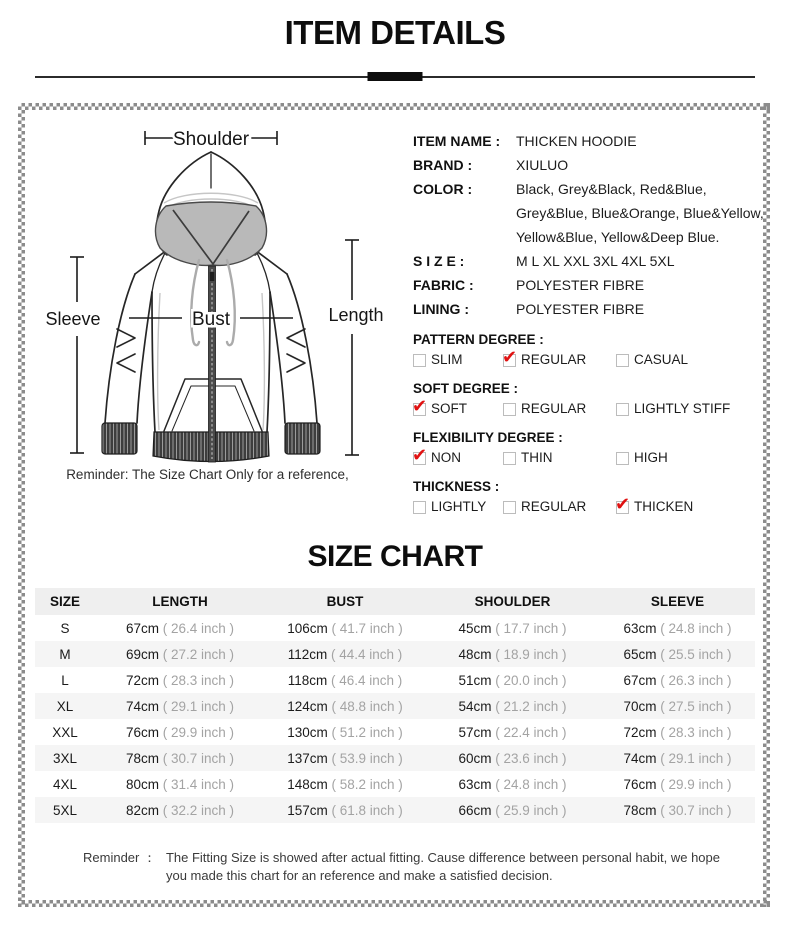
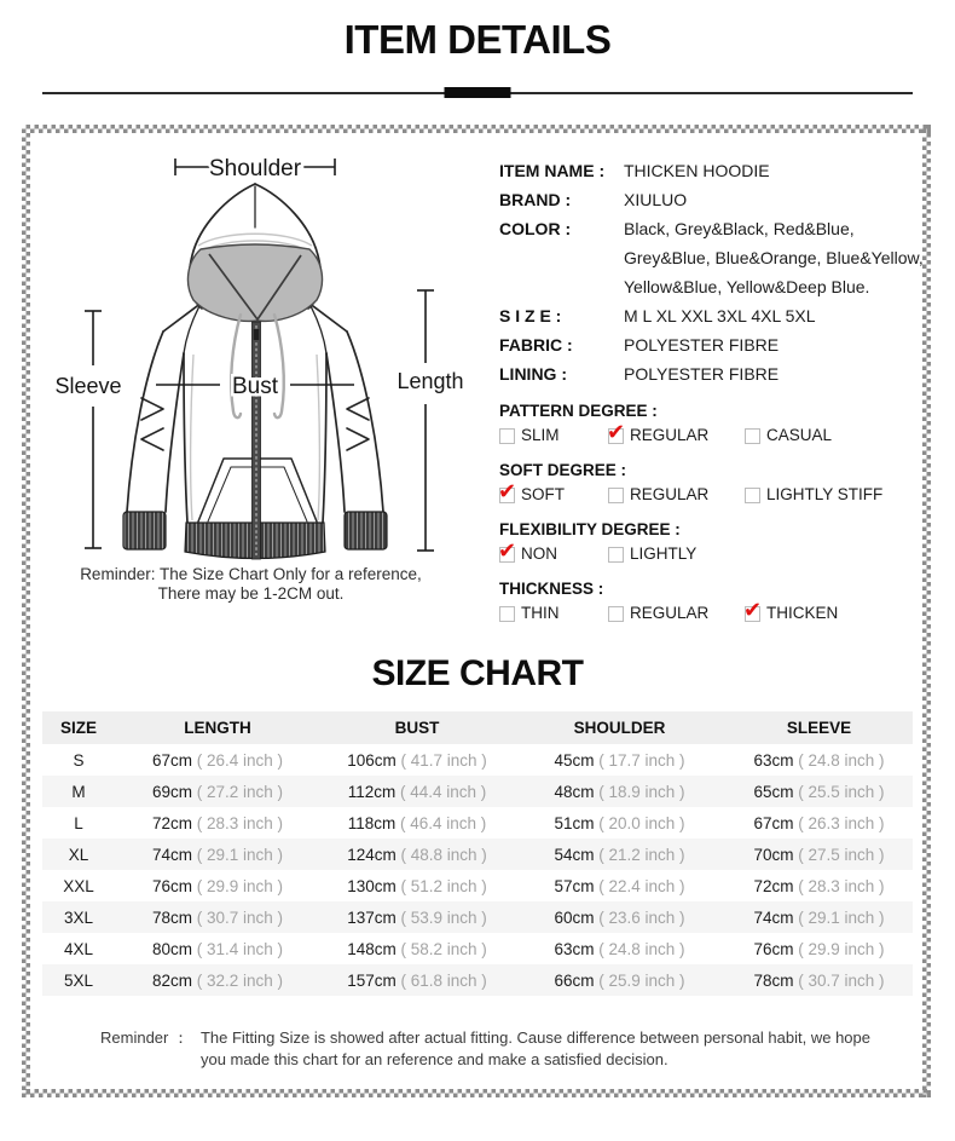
  ITEM DETAILS
  Shoulder
  Sleeve
  Length
  Bust
  Reminder: The Size Chart Only for a reference,
+ There may be 1-2CM out.
  ITEM NAME :
  THICKEN HOODIE
  BRAND :
  XIULUO
  COLOR :
  Black, Grey&Black, Red&Blue,
  Grey&Blue, Blue&Orange, Blue&Yellow,
  Yellow&Blue, Yellow&Deep Blue.
  S I Z E :
  M L XL XXL 3XL 4XL 5XL
  FABRIC :
  POLYESTER FIBRE
  LINING :
  POLYESTER FIBRE
  PATTERN DEGREE :
  SLIM
  REGULAR
  CASUAL
  SOFT DEGREE :
  SOFT
  REGULAR
  LIGHTLY STIFF
  FLEXIBILITY DEGREE :
  NON
- THIN
+ LIGHTLY
- HIGH
  THICKNESS :
- LIGHTLY
+ THIN
  REGULAR
  THICKEN
  SIZE CHART
  SIZE
  LENGTH
  BUST
  SHOULDER
  SLEEVE
  S
  67cm ( 26.4 inch )
  106cm ( 41.7 inch )
  45cm ( 17.7 inch )
  63cm ( 24.8 inch )
  M
  69cm ( 27.2 inch )
  112cm ( 44.4 inch )
  48cm ( 18.9 inch )
  65cm ( 25.5 inch )
  L
  72cm ( 28.3 inch )
  118cm ( 46.4 inch )
  51cm ( 20.0 inch )
  67cm ( 26.3 inch )
  XL
  74cm ( 29.1 inch )
  124cm ( 48.8 inch )
  54cm ( 21.2 inch )
  70cm ( 27.5 inch )
  XXL
  76cm ( 29.9 inch )
  130cm ( 51.2 inch )
  57cm ( 22.4 inch )
  72cm ( 28.3 inch )
  3XL
  78cm ( 30.7 inch )
  137cm ( 53.9 inch )
  60cm ( 23.6 inch )
  74cm ( 29.1 inch )
  4XL
  80cm ( 31.4 inch )
  148cm ( 58.2 inch )
  63cm ( 24.8 inch )
  76cm ( 29.9 inch )
  5XL
  82cm ( 32.2 inch )
  157cm ( 61.8 inch )
  66cm ( 25.9 inch )
  78cm ( 30.7 inch )
  Reminder ：
  The Fitting Size is showed after actual fitting. Cause difference between personal habit, we hope
  you made this chart for an reference and make a satisfied decision.
